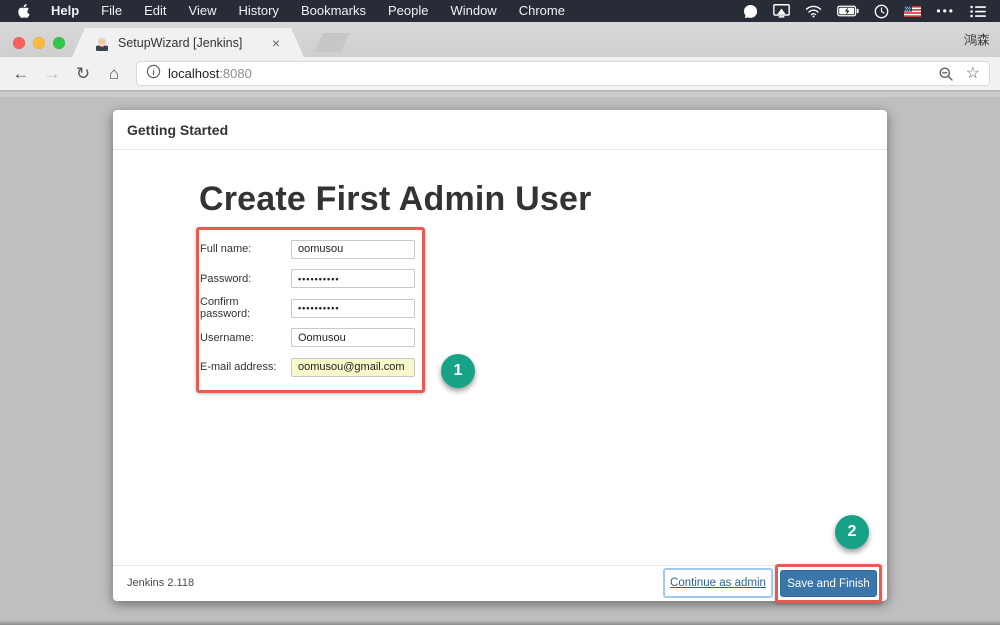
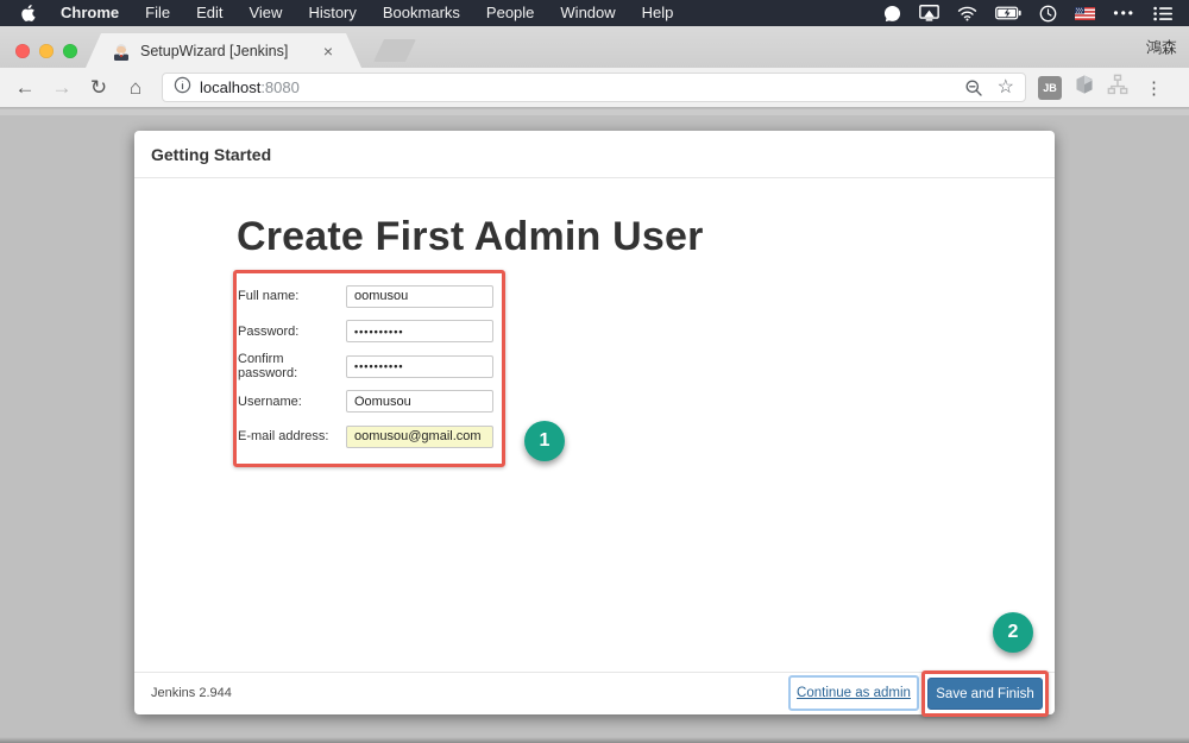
- Help
+ Chrome
  File
  Edit
  View
  History
  Bookmarks
  People
  Window
- Chrome
+ Help
  •••
  SetupWizard [Jenkins]
  ×
  鴻森
  ←
  →
  ↻
  ⌂
  localhost
  :8080
  ☆
+ JB
+ ⋮
  Getting Started
  Create First Admin User
  Full name:
  oomusou
  Password:
  ••••••••••
  Confirm password:
  ••••••••••
  Username:
  Oomusou
  E-mail address:
  oomusou@gmail.com
- Jenkins 2.118
+ Jenkins 2.944
  Continue as admin
  Save and Finish
  1
  2
